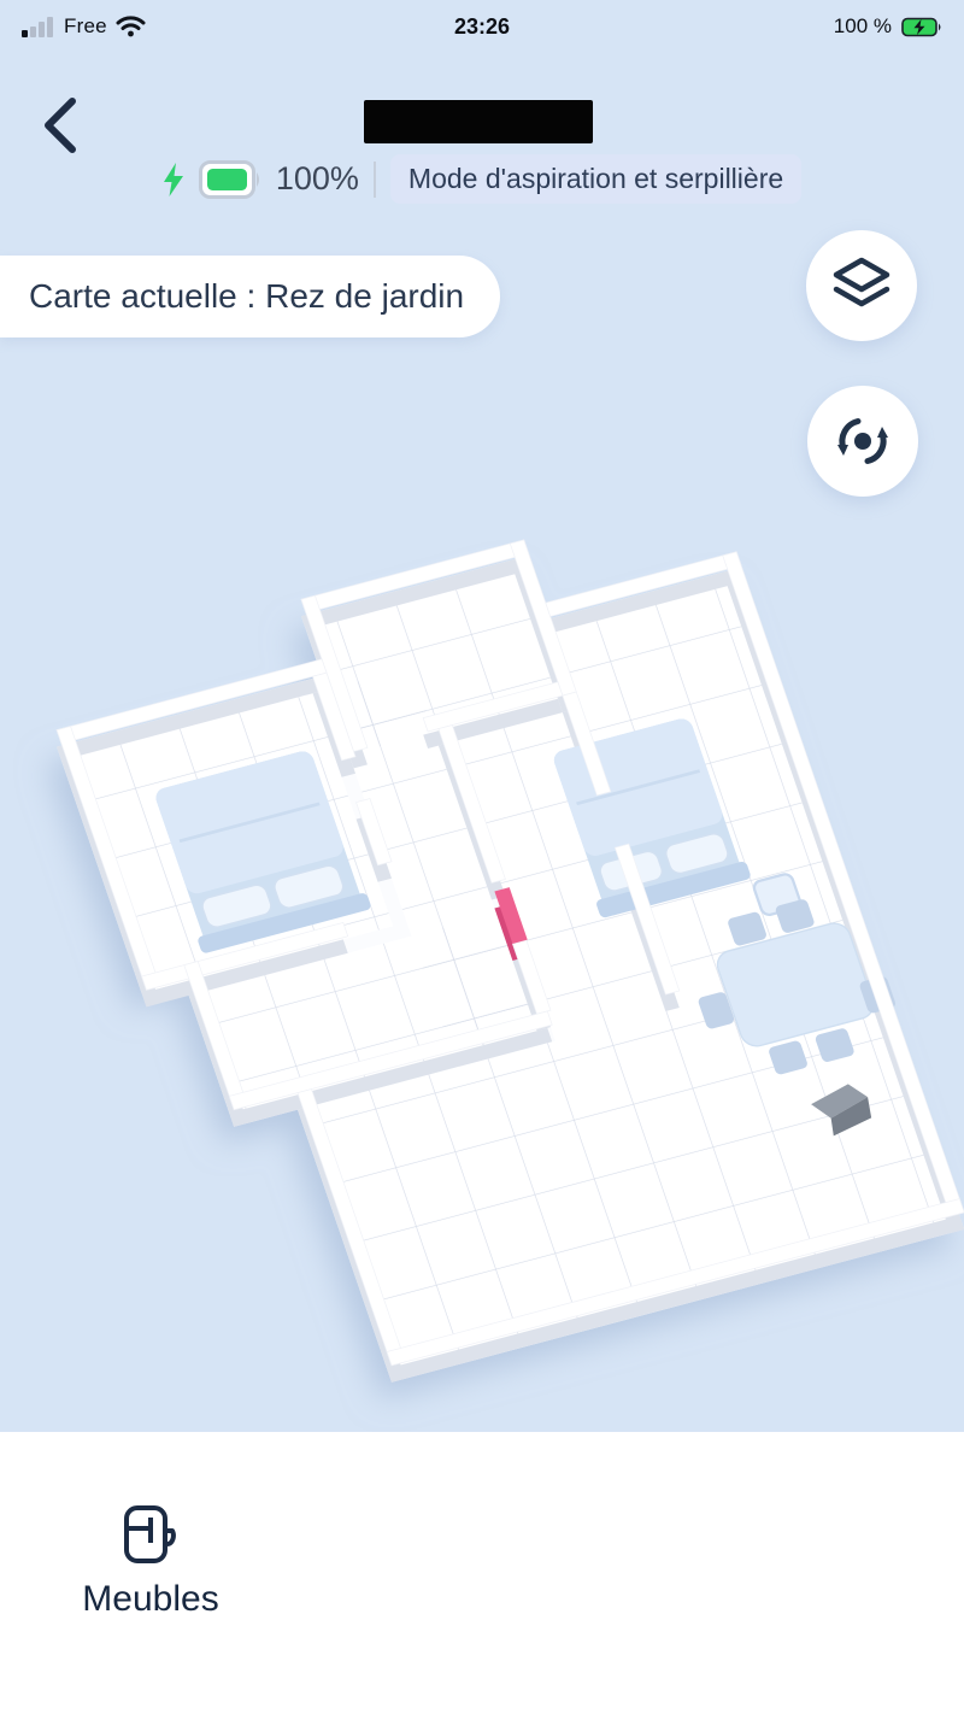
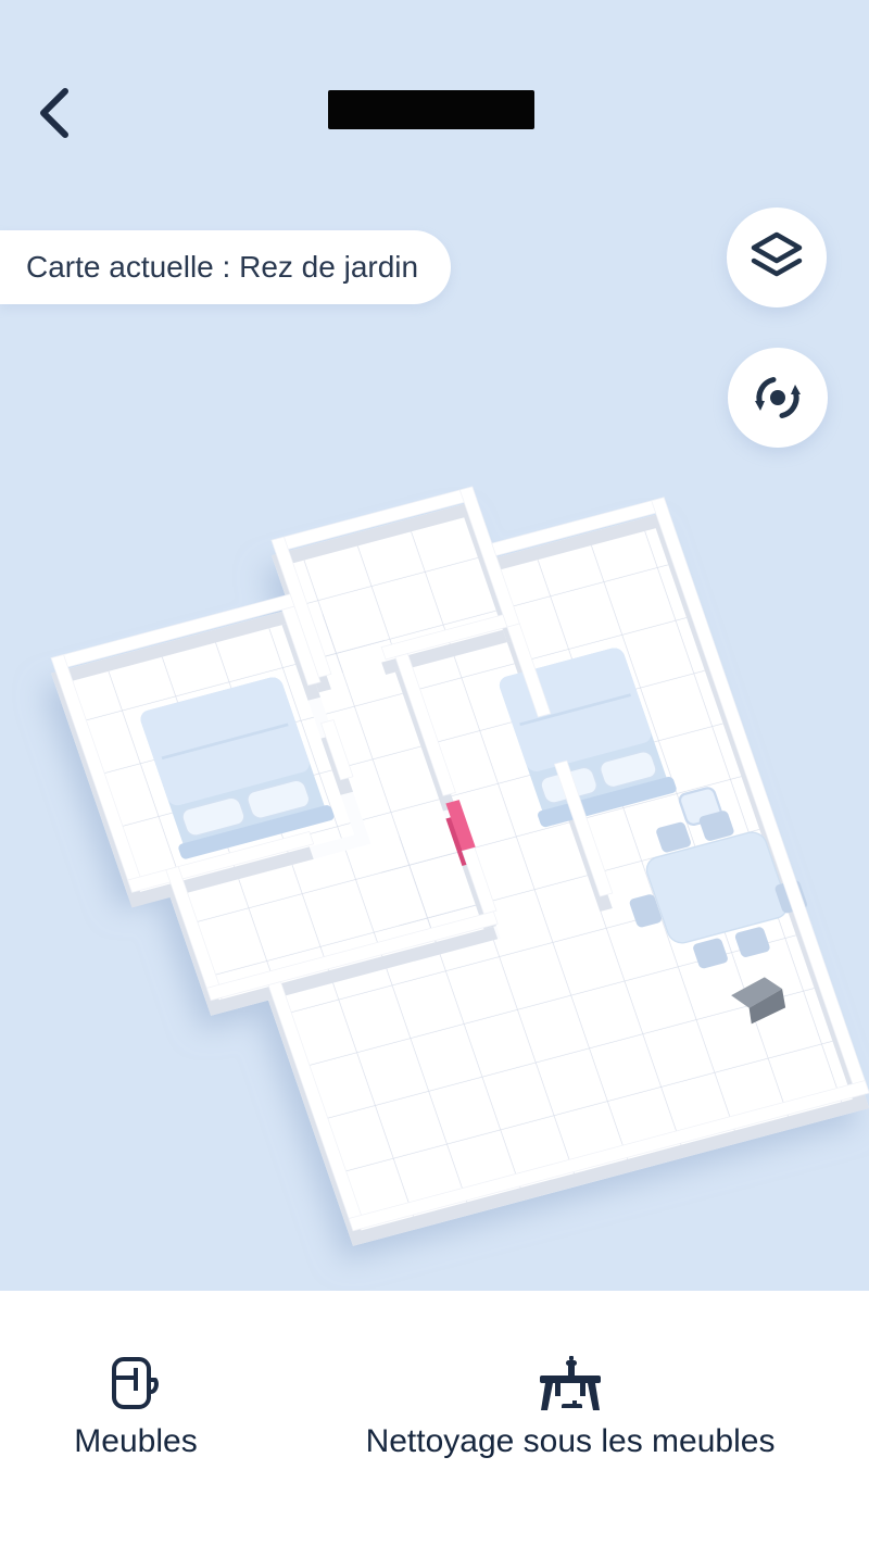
- Free
- 23:26
- 100 %
- 100%
- Mode d'aspiration et serpillière
  Carte actuelle : Rez de jardin
  Meubles
+ Nettoyage sous les meubles
